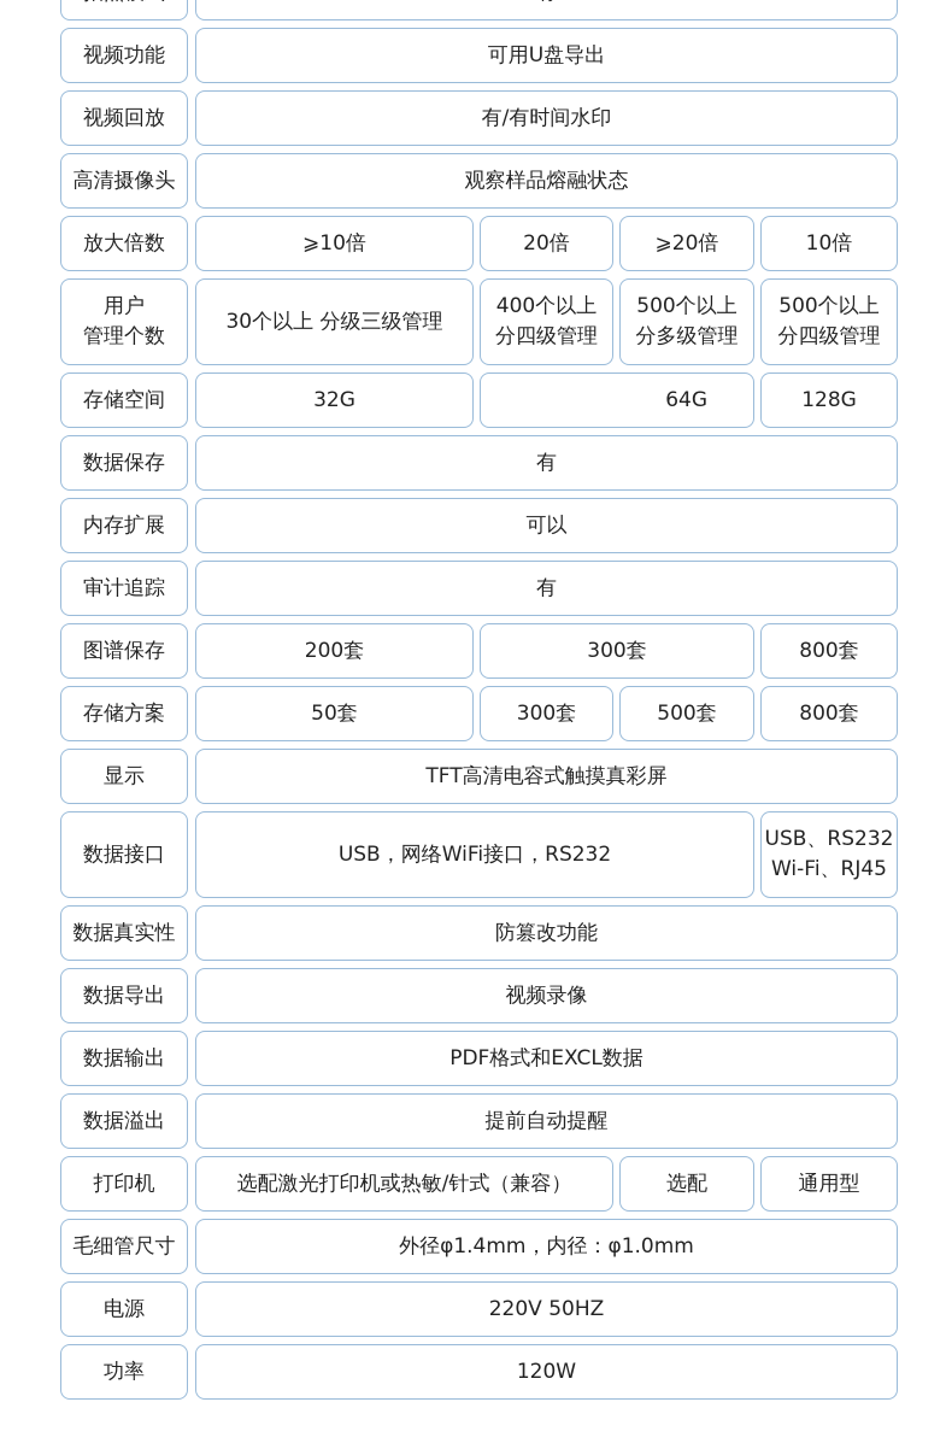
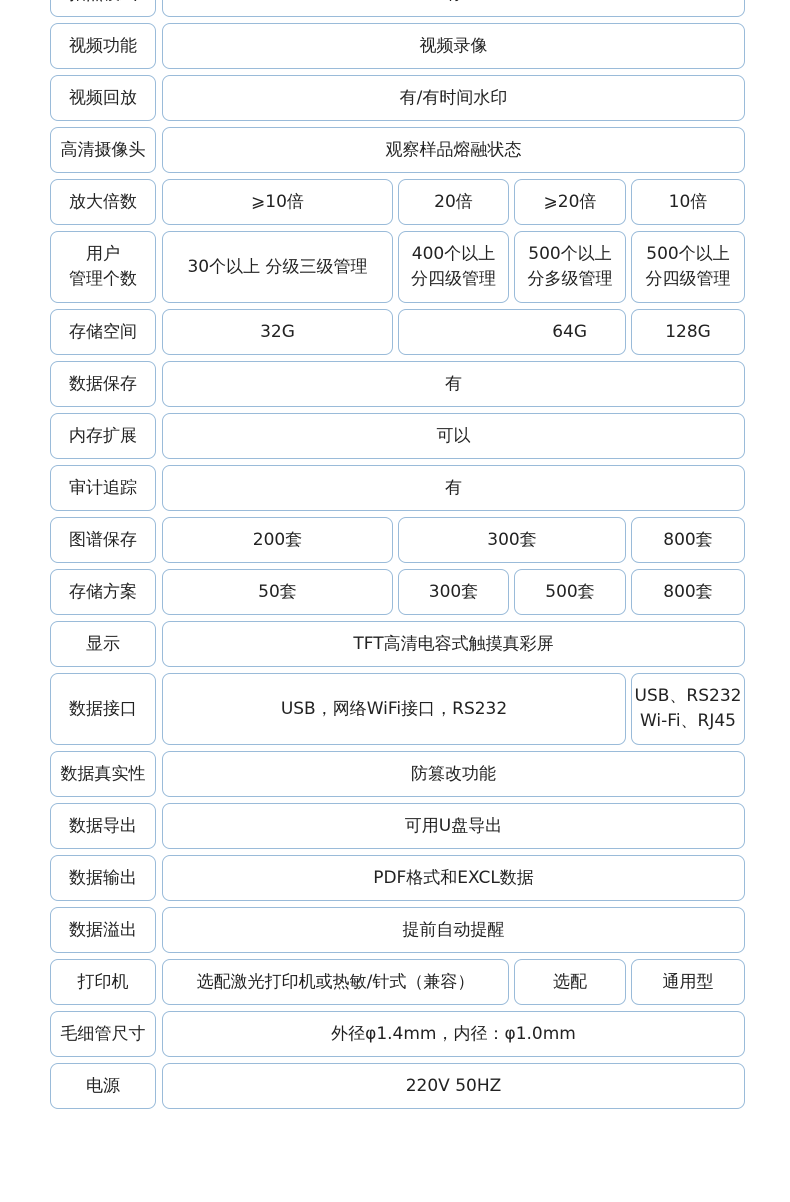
  视频功能
- 可用U盘导出
+ 视频录像
  视频回放
  有/有时间水印
  高清摄像头
  观察样品熔融状态
  放大倍数
  ⩾10倍
  20倍
  ⩾20倍
  10倍
  用户
  管理个数
  30个以上 分级三级管理
  400个以上
  分四级管理
  500个以上
  分多级管理
  500个以上
  分四级管理
  存储空间
  32G
  64G
  128G
  数据保存
  有
  内存扩展
  可以
  审计追踪
  有
  图谱保存
  200套
  300套
  800套
  存储方案
  50套
  300套
  500套
  800套
  显示
  TFT高清电容式触摸真彩屏
  数据接口
  USB，网络WiFi接口，RS232
  USB、RS232
  Wi-Fi、RJ45
  数据真实性
  防篡改功能
  数据导出
- 视频录像
+ 可用U盘导出
  数据输出
  PDF格式和EXCL数据
  数据溢出
  提前自动提醒
  打印机
  选配激光打印机或热敏/针式（兼容）
  选配
  通用型
  毛细管尺寸
  外径φ1.4mm，内径：φ1.0mm
  电源
  220V 50HZ
- 功率
- 120W
